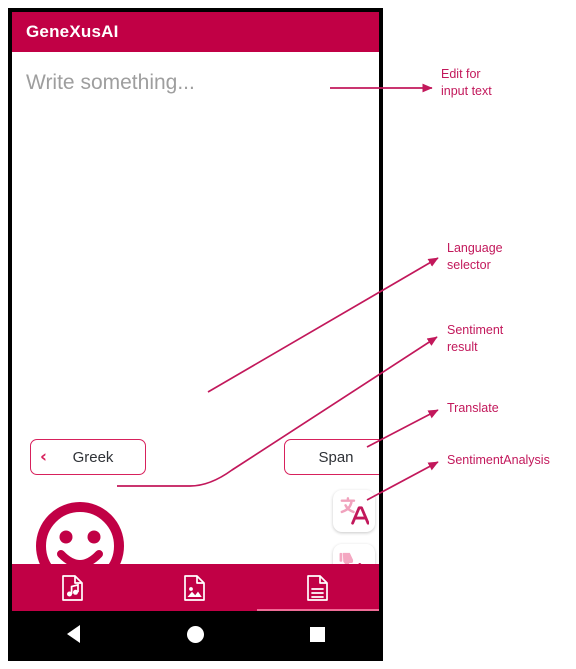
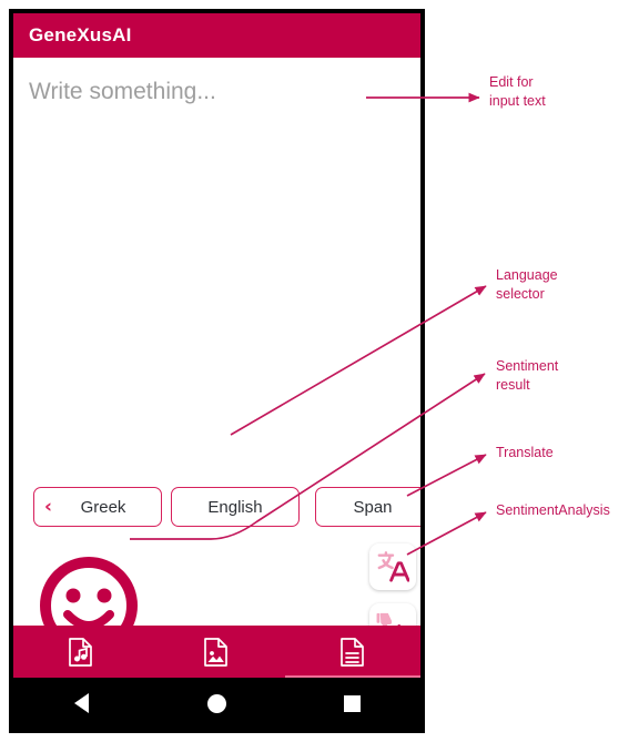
  GeneXusAI
  Write something...
  ‹
  Greek
+ English
  Span
  Edit for
  input text
  Language
  selector
  Sentiment
  result
  Translate
  SentimentAnalysis
